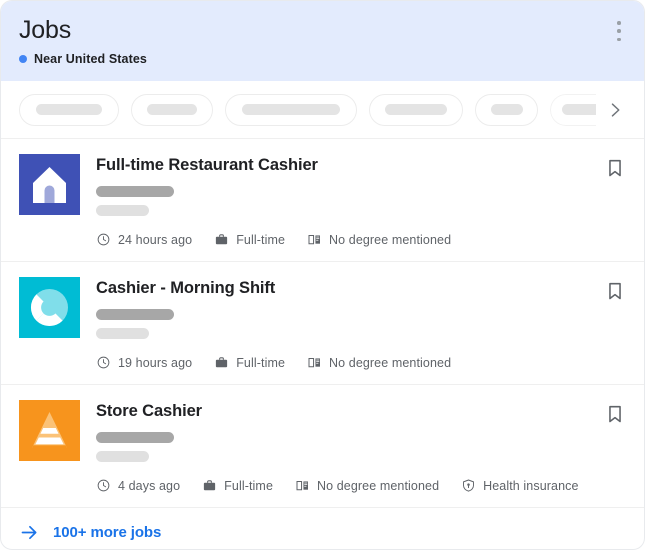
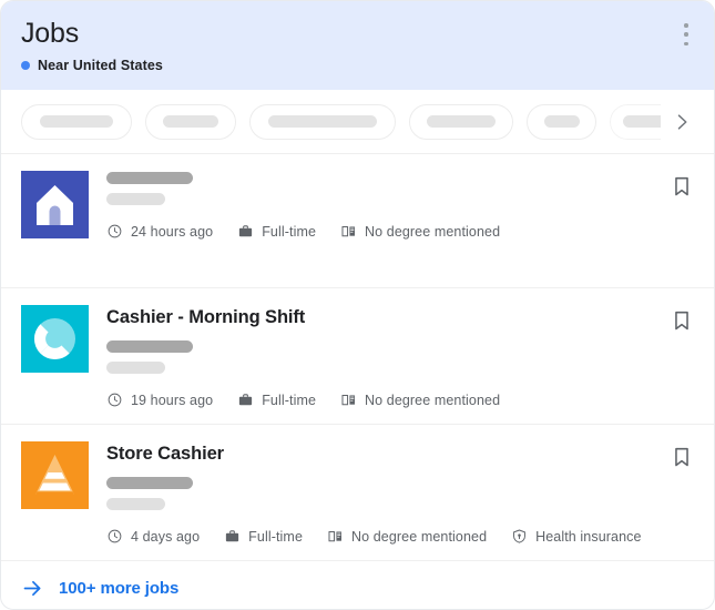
  Jobs
  Near United States
- Full-time Restaurant Cashier
  24 hours ago
  Full-time
  No degree mentioned
  Cashier - Morning Shift
  19 hours ago
  Full-time
  No degree mentioned
  Store Cashier
  4 days ago
  Full-time
  No degree mentioned
  Health insurance
  100+ more jobs
